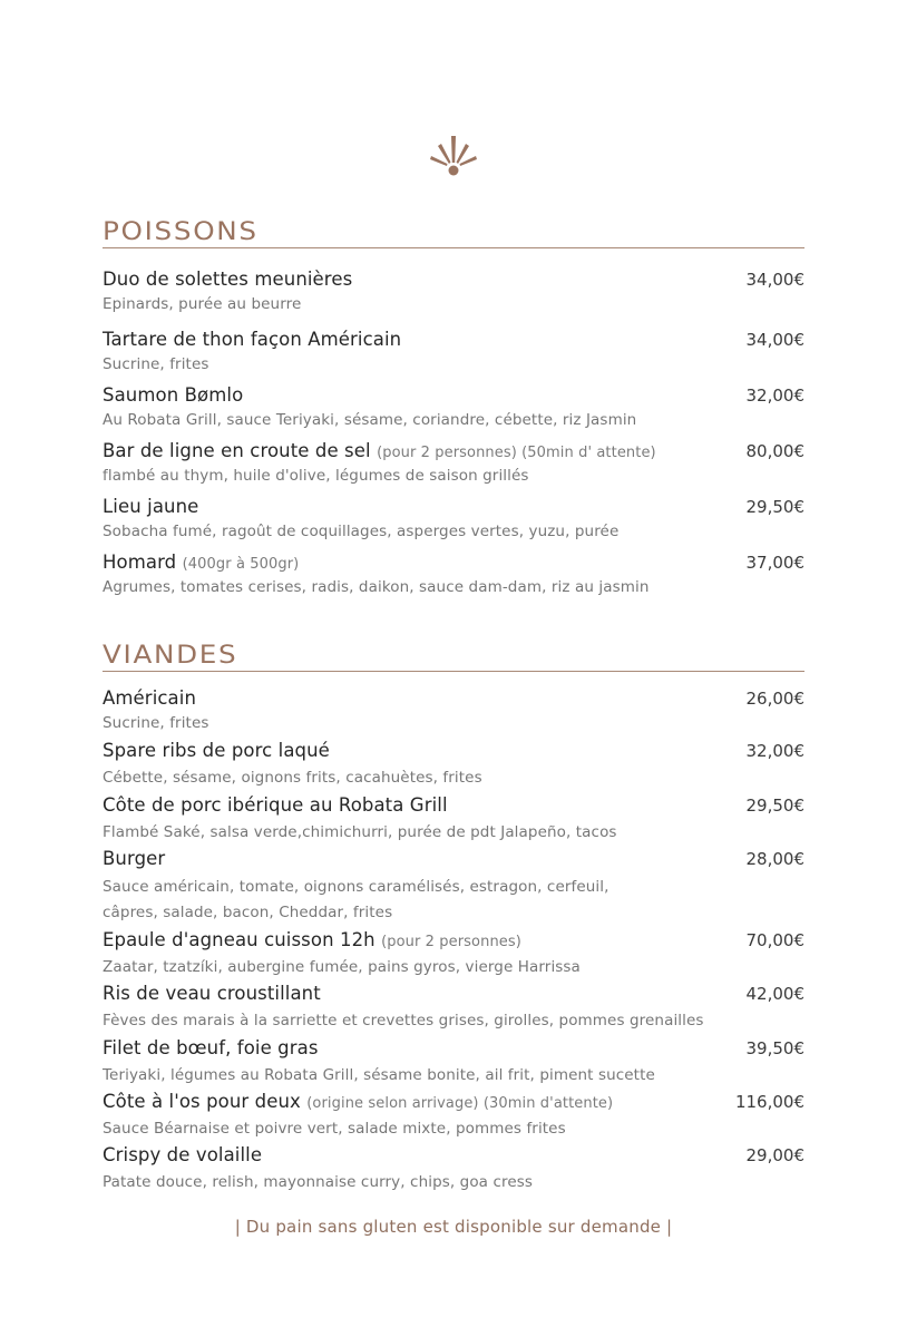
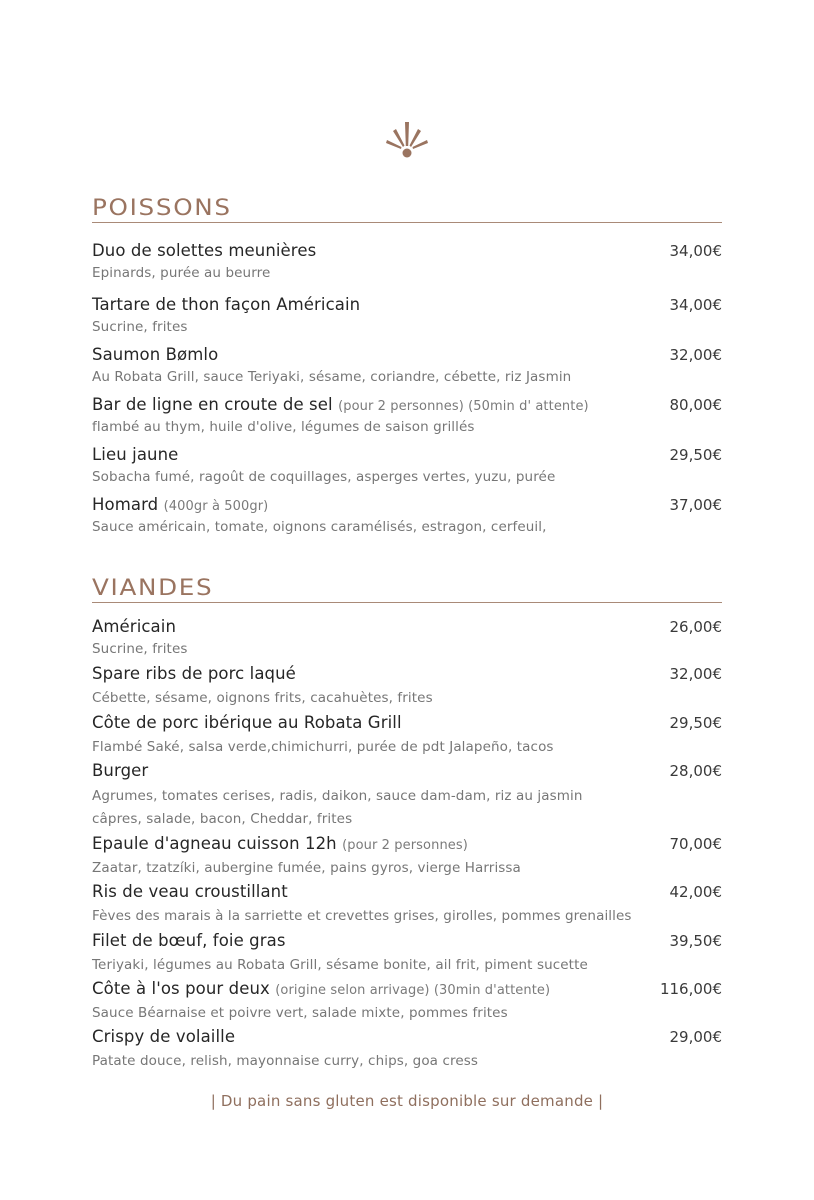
  POISSONS
  Duo de solettes meunières
  34,00€
  Epinards, purée au beurre
  Tartare de thon façon Américain
  34,00€
  Sucrine, frites
  Saumon Bømlo
  32,00€
  Au Robata Grill, sauce Teriyaki, sésame, coriandre, cébette, riz Jasmin
  Bar de ligne en croute de sel (pour 2 personnes) (50min d' attente)
  80,00€
  flambé au thym, huile d'olive, légumes de saison grillés
  Lieu jaune
  29,50€
  Sobacha fumé, ragoût de coquillages, asperges vertes, yuzu, purée
  Homard (400gr à 500gr)
  37,00€
- Agrumes, tomates cerises, radis, daikon, sauce dam-dam, riz au jasmin
+ Sauce américain, tomate, oignons caramélisés, estragon, cerfeuil,
  VIANDES
  Américain
  26,00€
  Sucrine, frites
  Spare ribs de porc laqué
  32,00€
  Cébette, sésame, oignons frits, cacahuètes, frites
  Côte de porc ibérique au Robata Grill
  29,50€
  Flambé Saké, salsa verde,chimichurri, purée de pdt Jalapeño, tacos
  Burger
  28,00€
- Sauce américain, tomate, oignons caramélisés, estragon, cerfeuil,
+ Agrumes, tomates cerises, radis, daikon, sauce dam-dam, riz au jasmin
  câpres, salade, bacon, Cheddar, frites
  Epaule d'agneau cuisson 12h (pour 2 personnes)
  70,00€
  Zaatar, tzatzíki, aubergine fumée, pains gyros, vierge Harrissa
  Ris de veau croustillant
  42,00€
  Fèves des marais à la sarriette et crevettes grises, girolles, pommes grenailles
  Filet de bœuf, foie gras
  39,50€
  Teriyaki, légumes au Robata Grill, sésame bonite, ail frit, piment sucette
  Côte à l'os pour deux (origine selon arrivage) (30min d'attente)
  116,00€
  Sauce Béarnaise et poivre vert, salade mixte, pommes frites
  Crispy de volaille
  29,00€
  Patate douce, relish, mayonnaise curry, chips, goa cress
  | Du pain sans gluten est disponible sur demande |
